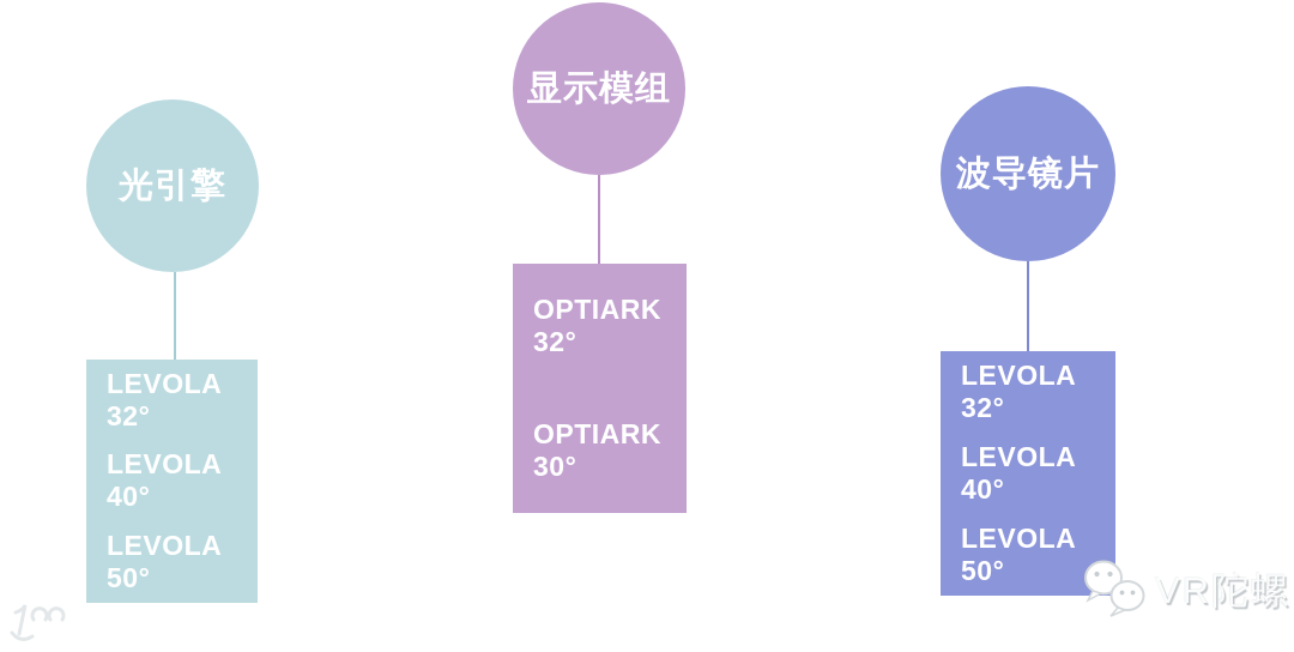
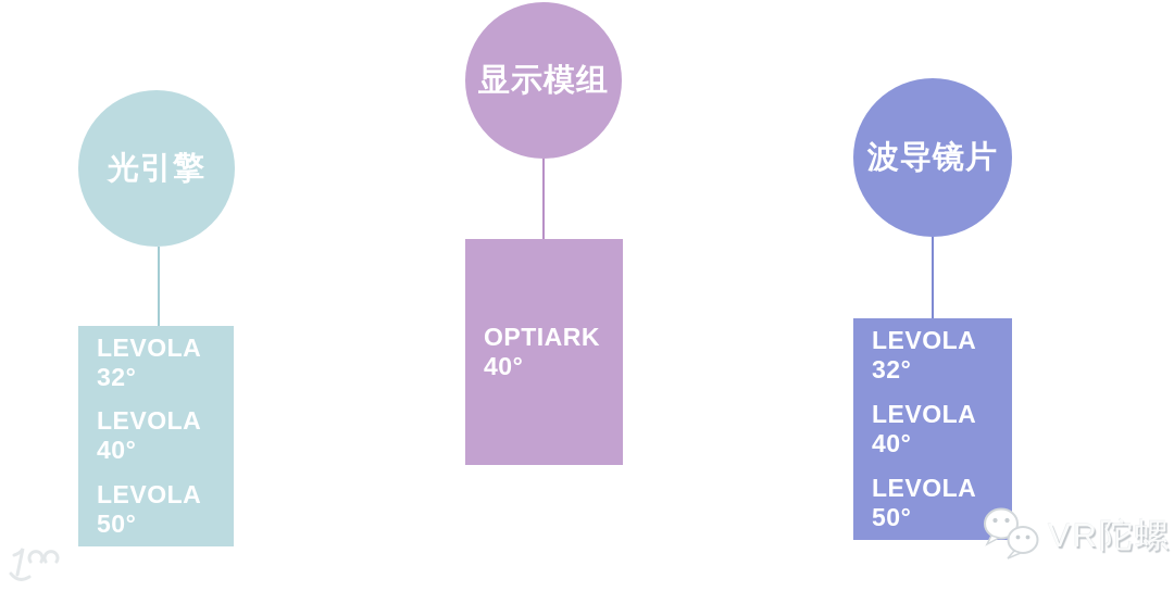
  光引擎
  LEVOLA 32°
  LEVOLA 40°
  LEVOLA 50°
  显示模组
- OPTIARK 32°
- OPTIARK 30°
+ OPTIARK 40°
  波导镜片
  LEVOLA 32°
  LEVOLA 40°
  LEVOLA 50°
  VR陀螺
